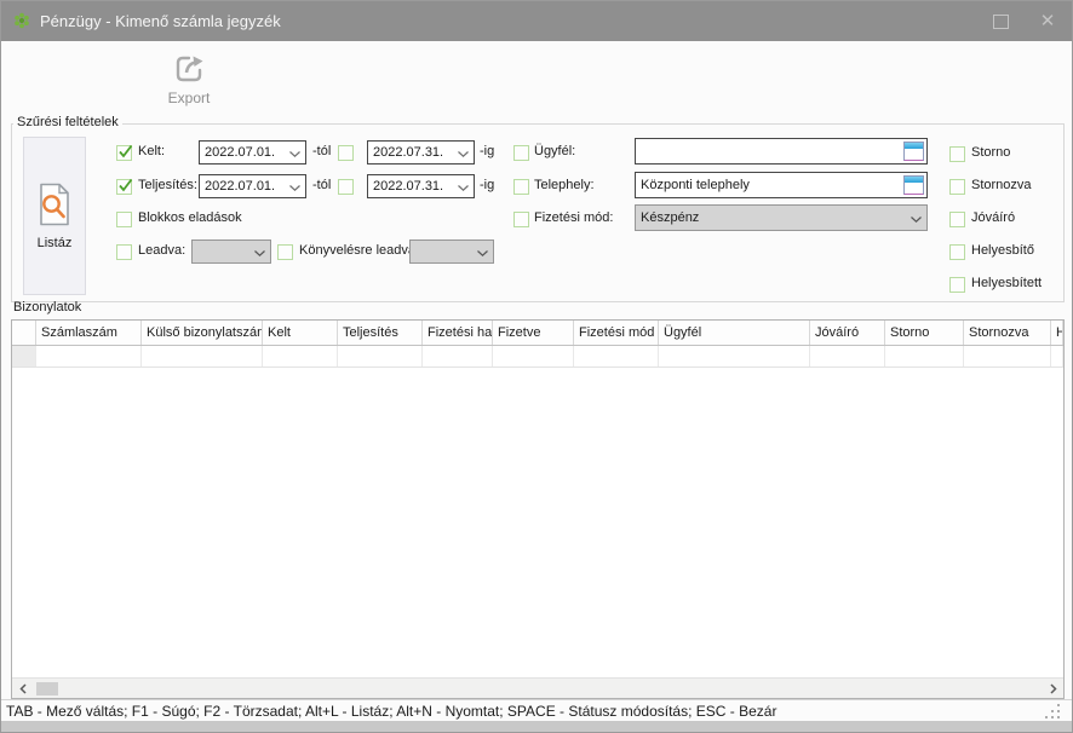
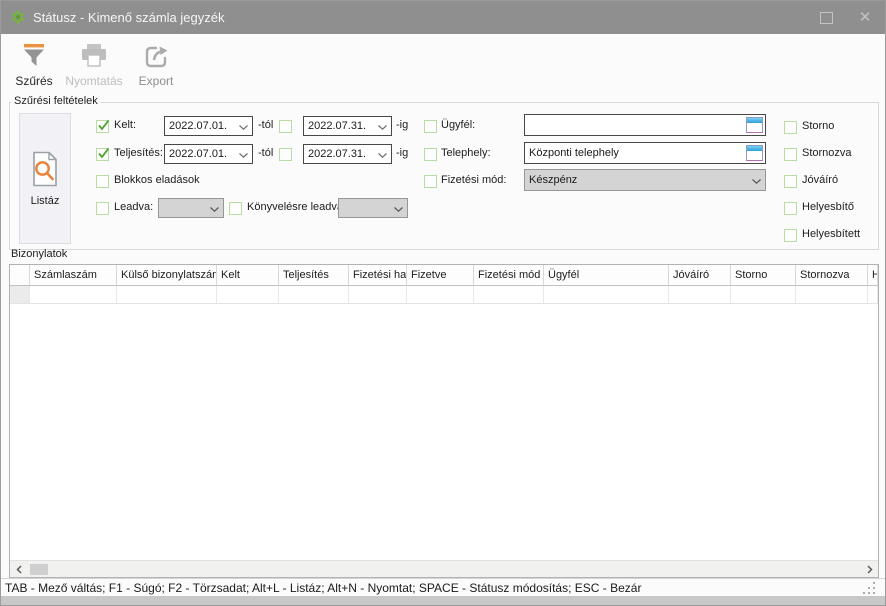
- Pénzügy - Kimenő számla jegyzék
+ Státusz - Kimenő számla jegyzék
  ✕
+ Szűrés
+ Nyomtatás
  Export
  Szűrési feltételek
  Listáz
  Kelt:
  2022.07.01.
  -tól
  2022.07.31.
  -ig
  Teljesítés:
  2022.07.01.
  -tól
  2022.07.31.
  -ig
  Blokkos eladások
  Leadva:
  Könyvelésre leadv
  Ügyfél:
  Telephely:
  Központi telephely
  Fizetési mód:
  Készpénz
  Storno
  Stornozva
  Jóváíró
  Helyesbítő
  Helyesbített
  Bizonylatok
  Számlaszám
  Külső bizonylatszám
  Kelt
  Teljesítés
  Fizetve
  Fizetési mód
  Ügyfél
  Jóváíró
  Storno
  Stornozva
  TAB - Mező váltás; F1 - Súgó; F2 - Törzsadat; Alt+L - Listáz; Alt+N - Nyomtat; SPACE - Státusz módosítás; ESC - Bezár
